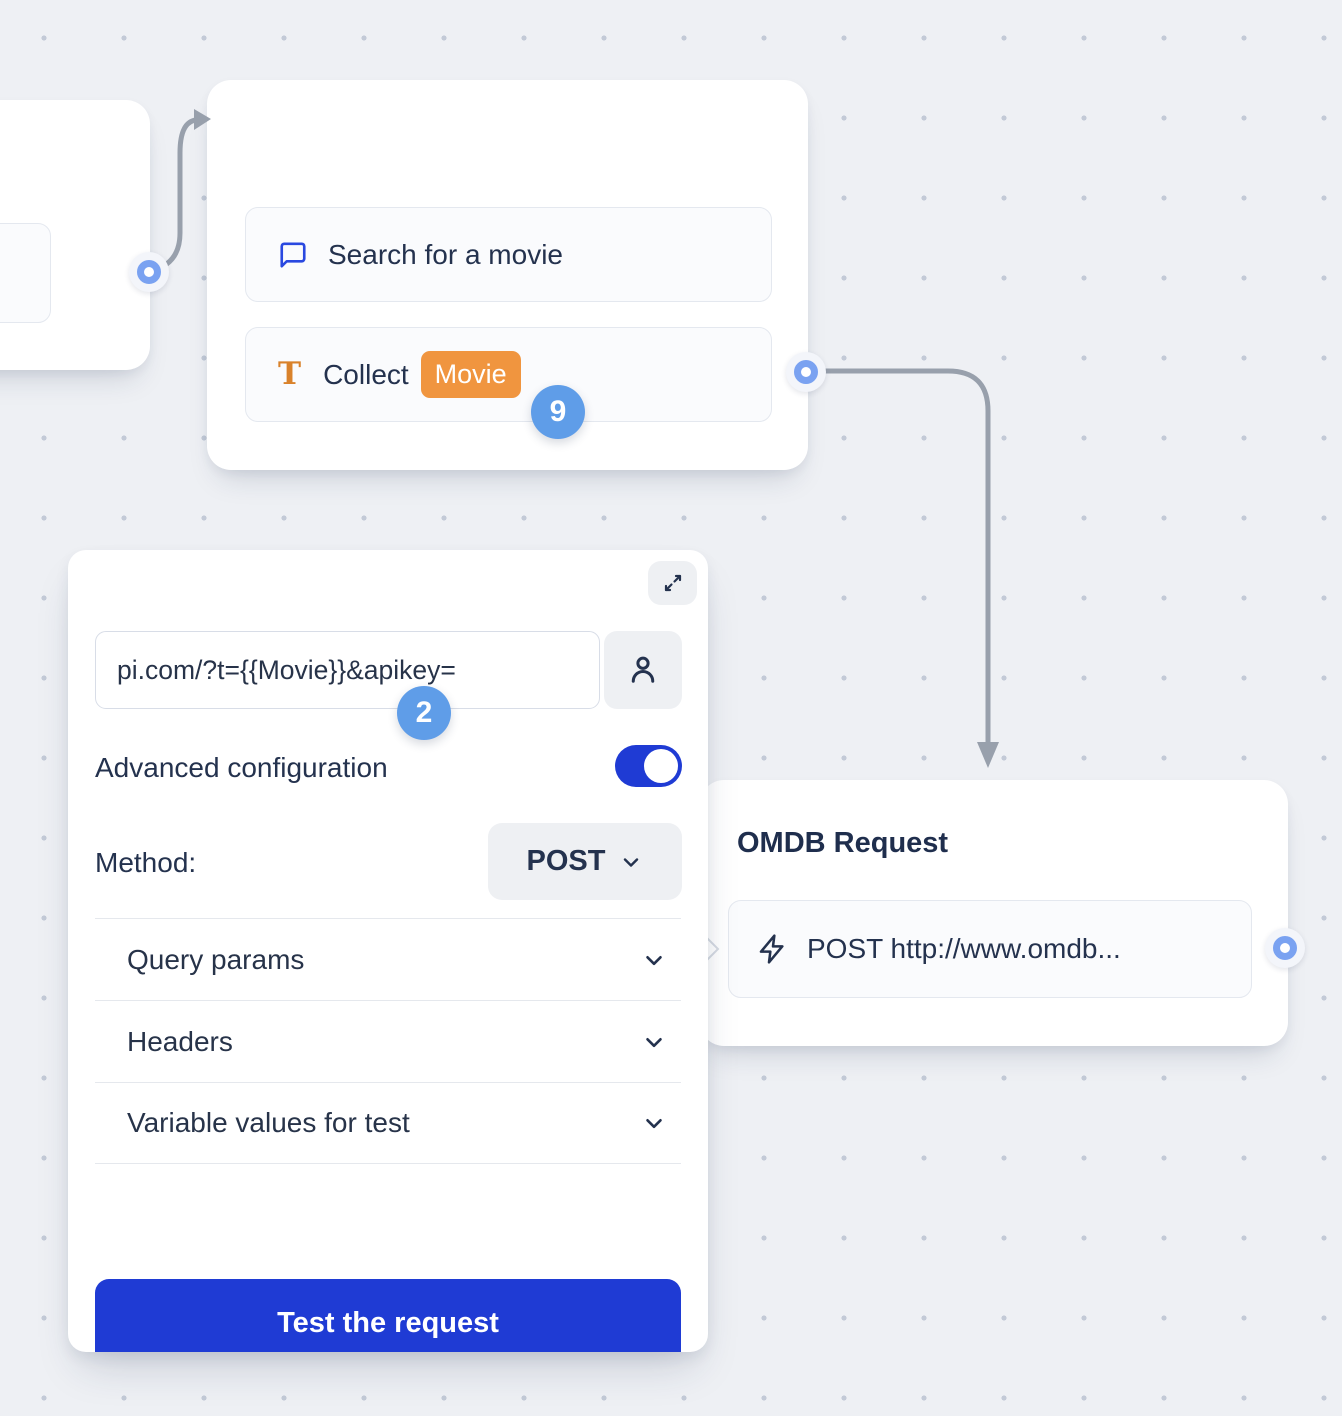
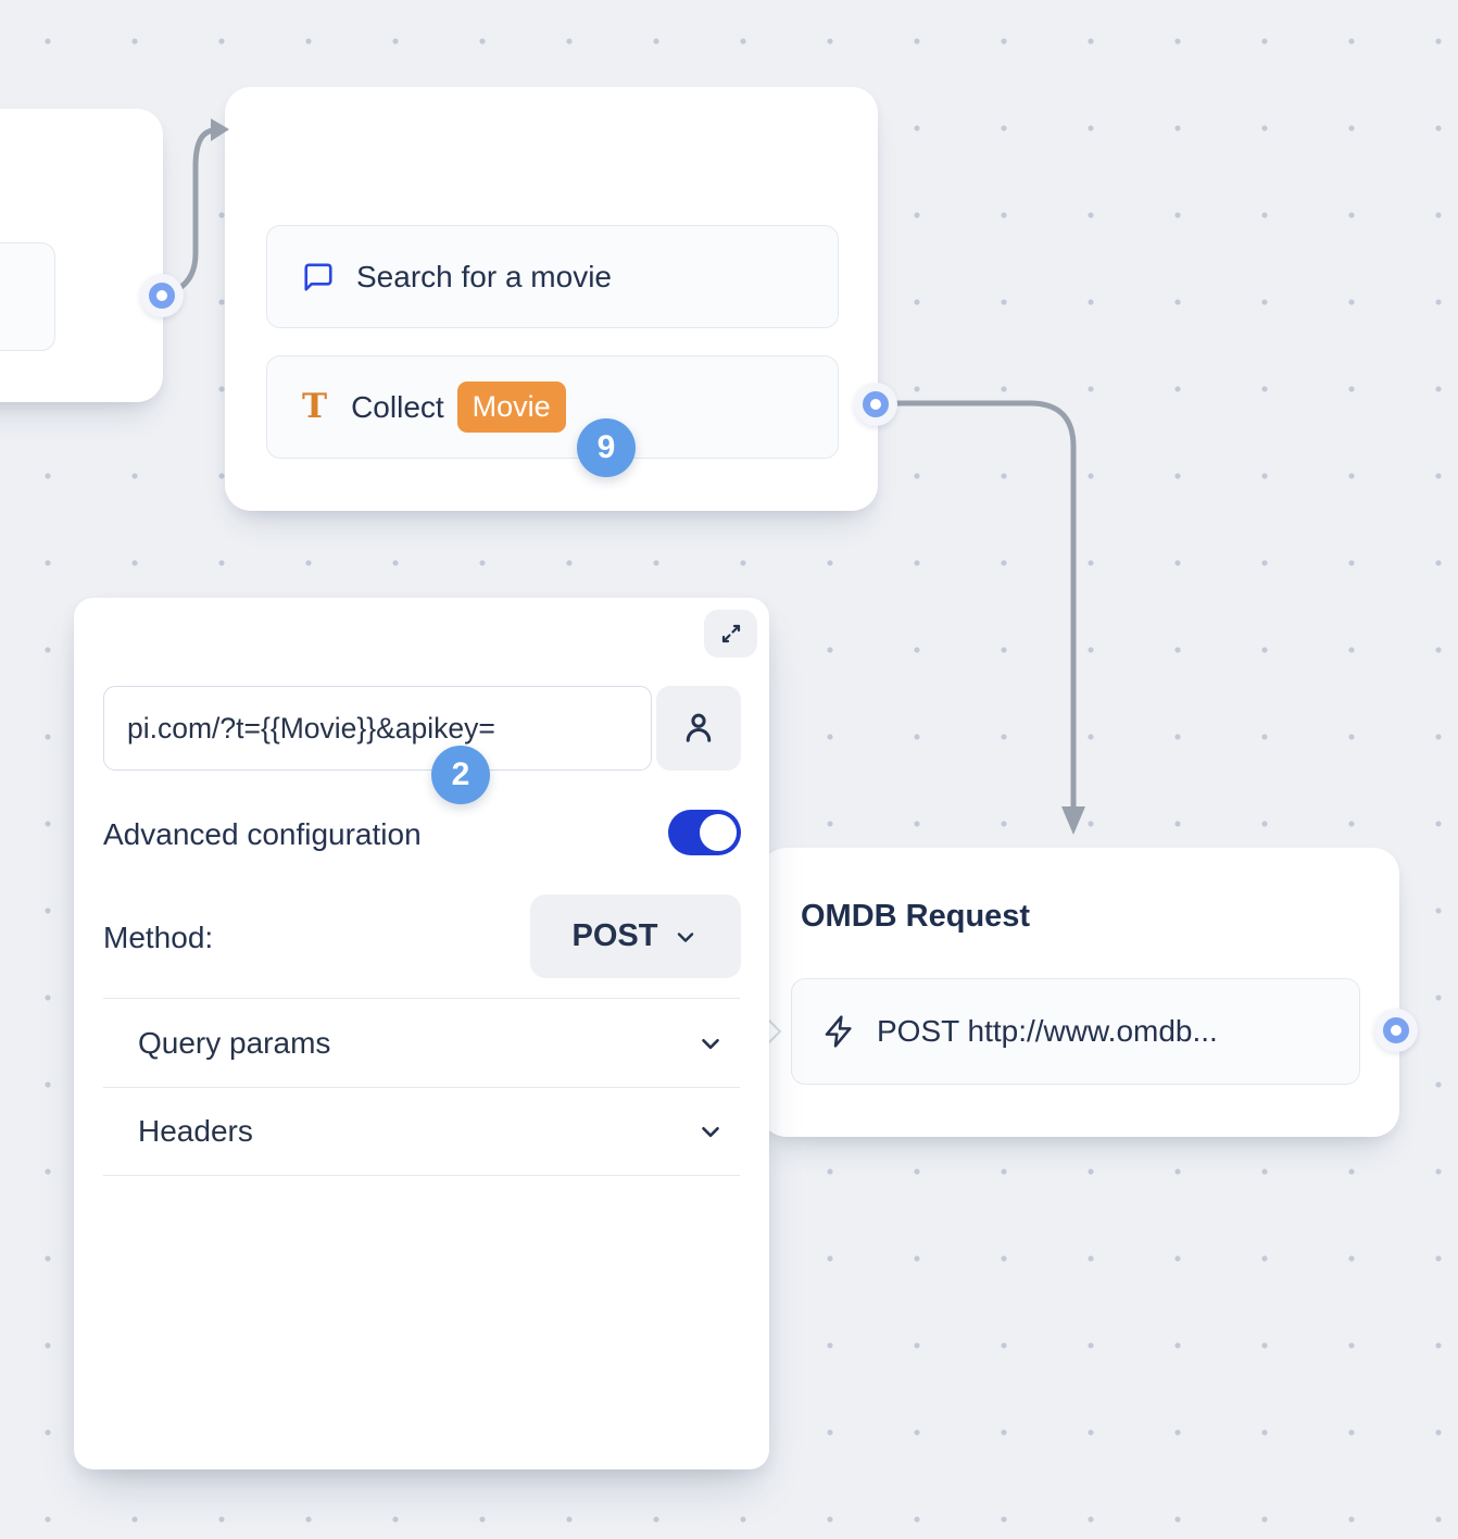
  Search for a movie
  T
  Collect
  Movie
  OMDB Request
  POST http://www.omdb...
  9
  2
  pi.com/?t={{Movie}}&apikey=
  Advanced configuration
  Method:
  POST
  Query params
  Headers
- Variable values for test
- Test the request
